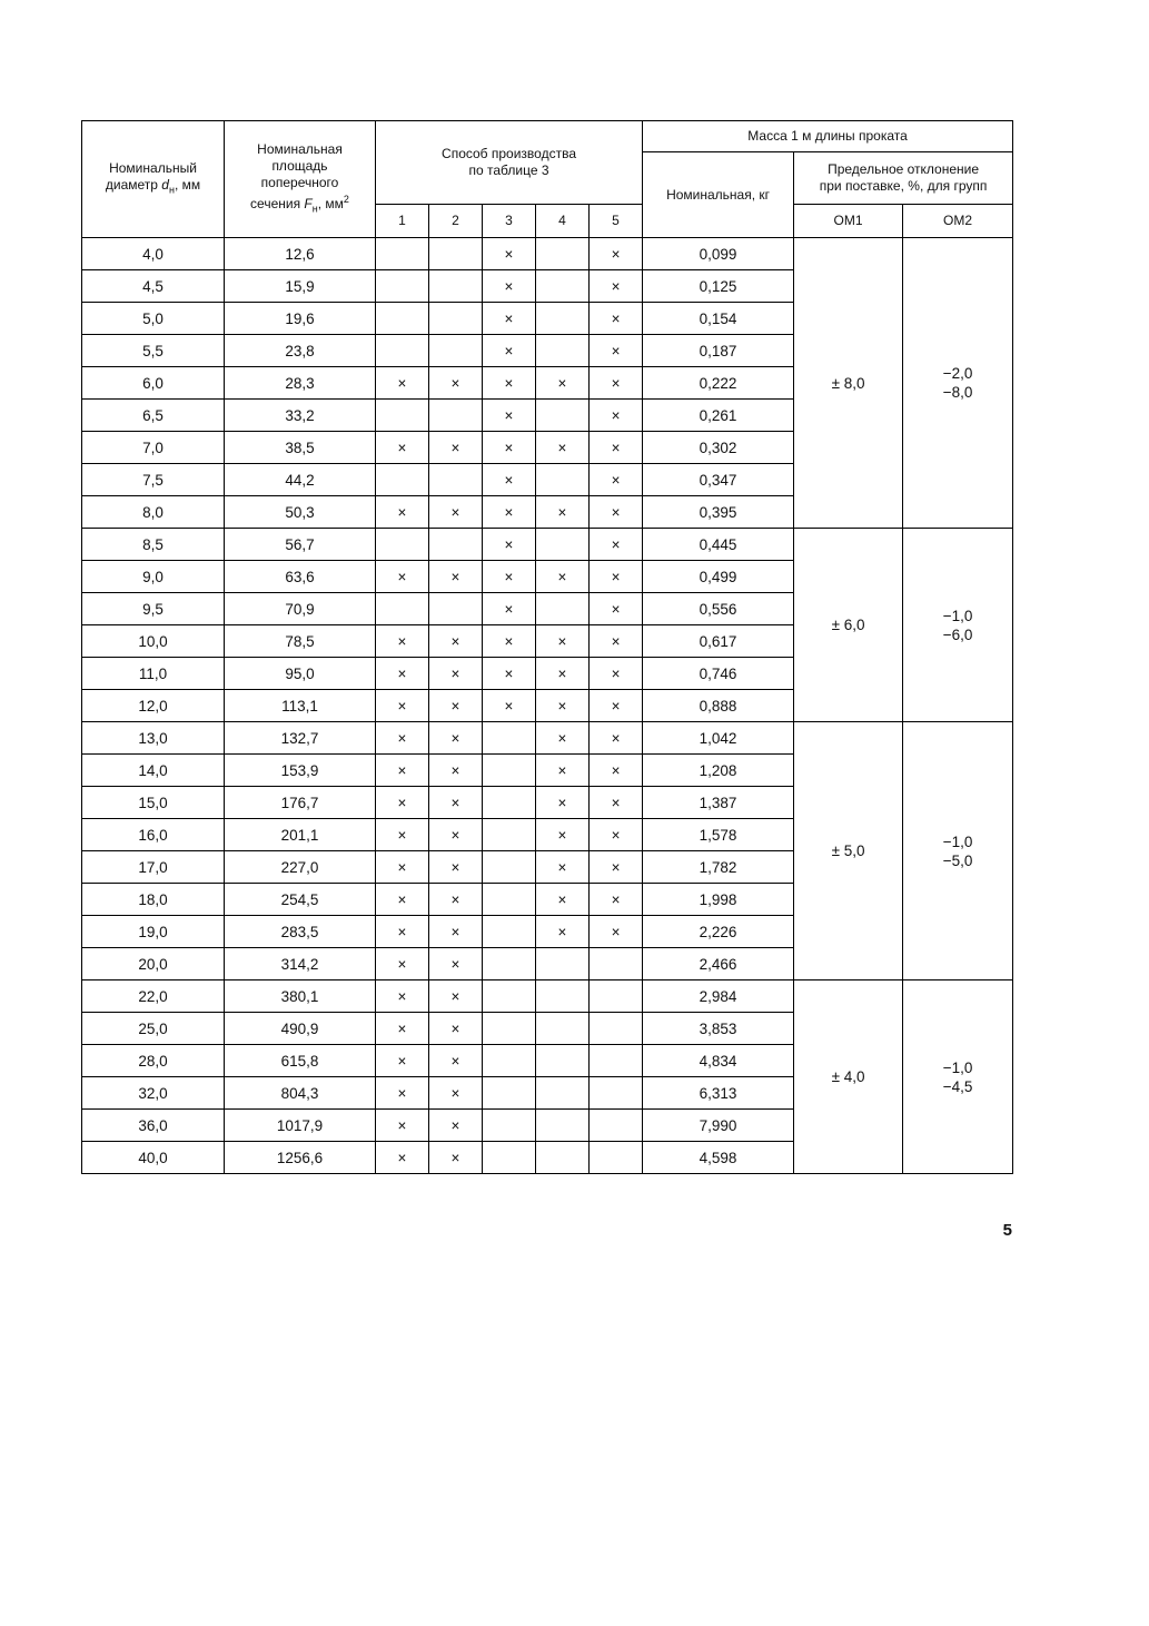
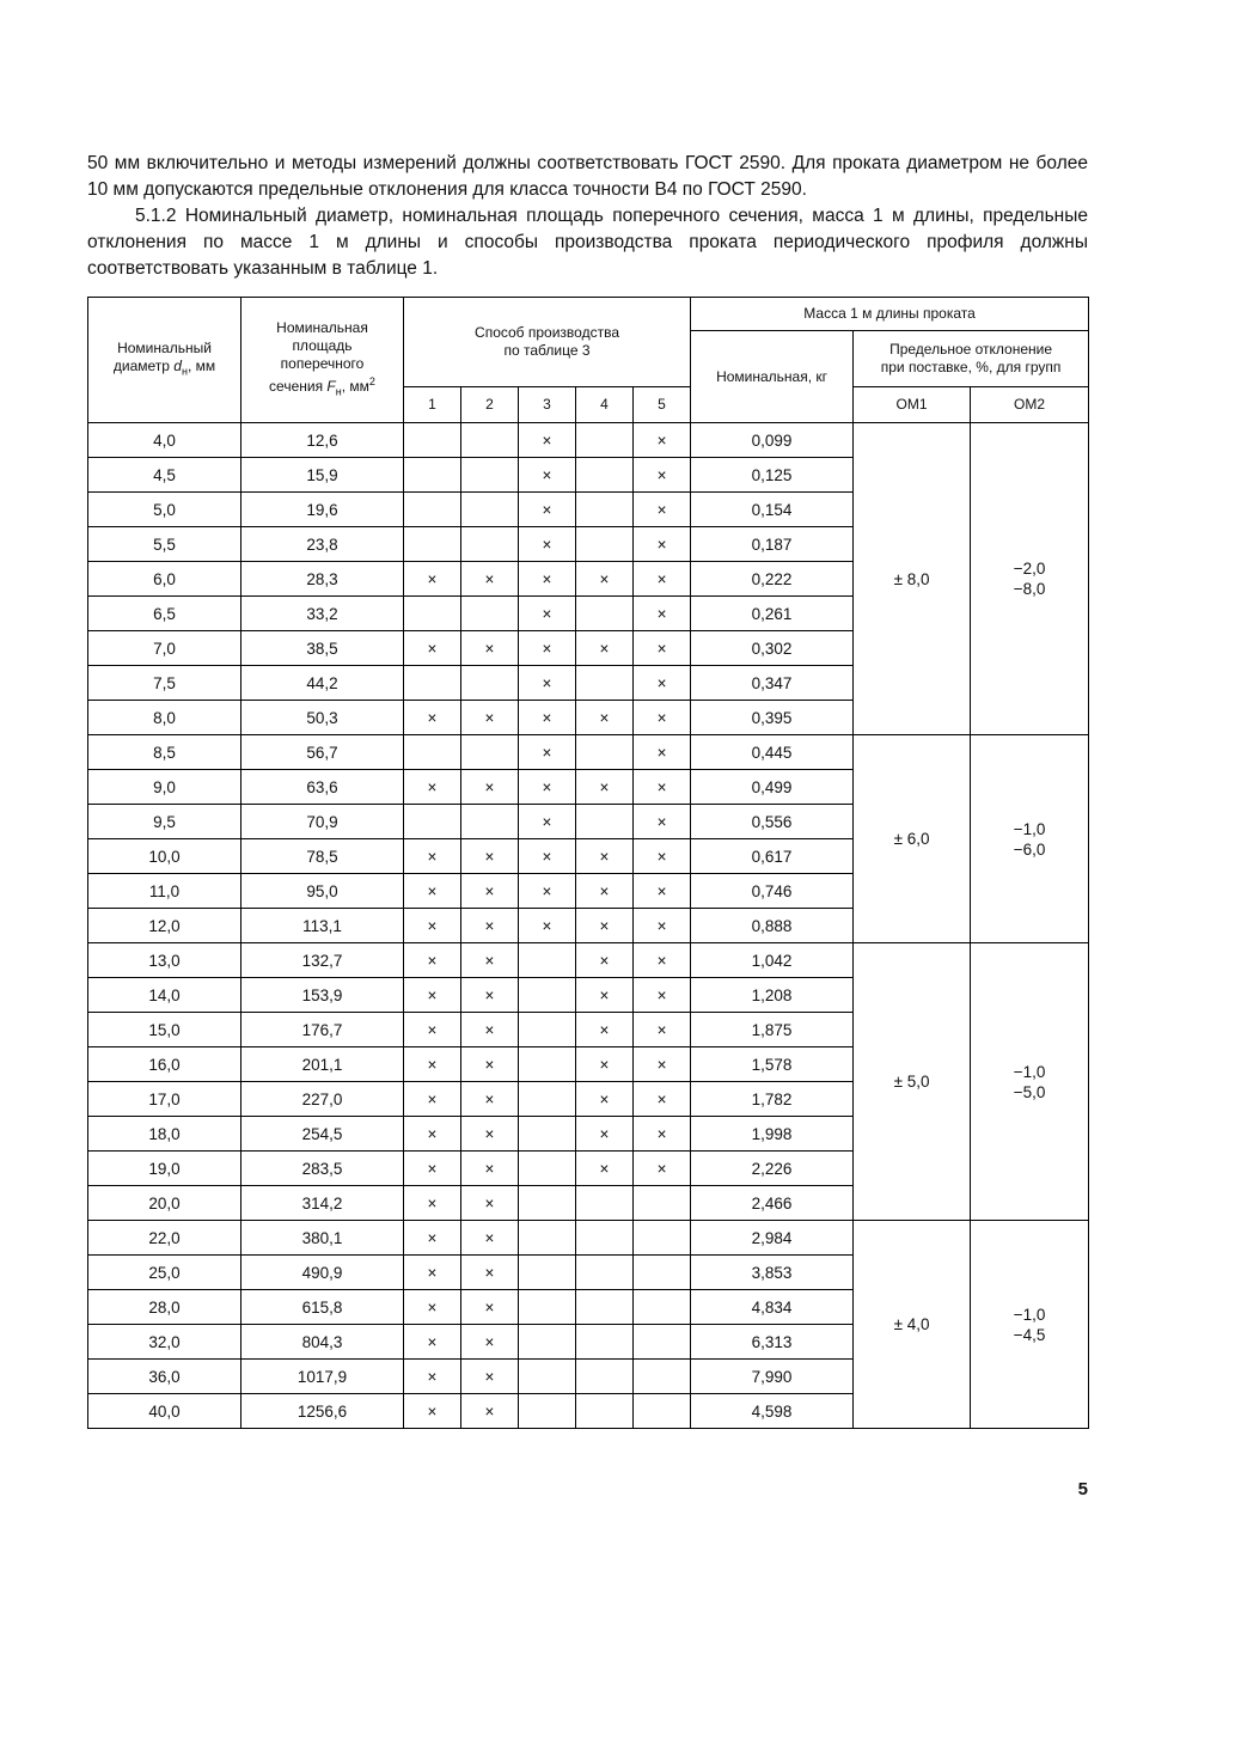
+ 50 мм включительно и методы измерений должны соответствовать ГОСТ 2590. Для проката диаметром не более 10 мм допускаются предельные отклонения для класса точности В4 по ГОСТ 2590.
+ 5.1.2 Номинальный диаметр, номинальная площадь поперечного сечения, масса 1 м длины, предельные отклонения по массе 1 м длины и способы производства проката периодического профиля должны соответствовать указанным в таблице 1.
  Номинальныйдиаметр dн, мм	Номинальнаяплощадьпоперечногосечения Fн, мм2	Способ производствапо таблице 3	Масса 1 м длины проката
  Номинальная, кг	Предельное отклонениепри поставке, %, для групп
  1	2	3	4	5	ОМ1	ОМ2
  4,0	12,6			×		×	0,099	± 8,0	−2,0 −8,0
  4,5	15,9			×		×	0,125
  5,0	19,6			×		×	0,154
  5,5	23,8			×		×	0,187
  6,0	28,3	×	×	×	×	×	0,222
  6,5	33,2			×		×	0,261
  7,0	38,5	×	×	×	×	×	0,302
  7,5	44,2			×		×	0,347
  8,0	50,3	×	×	×	×	×	0,395
  8,5	56,7			×		×	0,445	± 6,0	−1,0 −6,0
  9,0	63,6	×	×	×	×	×	0,499
  9,5	70,9			×		×	0,556
  10,0	78,5	×	×	×	×	×	0,617
  11,0	95,0	×	×	×	×	×	0,746
  12,0	113,1	×	×	×	×	×	0,888
  13,0	132,7	×	×		×	×	1,042	± 5,0	−1,0 −5,0
  14,0	153,9	×	×		×	×	1,208
- 15,0	176,7	×	×		×	×	1,387
+ 15,0	176,7	×	×		×	×	1,875
  16,0	201,1	×	×		×	×	1,578
  17,0	227,0	×	×		×	×	1,782
  18,0	254,5	×	×		×	×	1,998
  19,0	283,5	×	×		×	×	2,226
  20,0	314,2	×	×				2,466
  22,0	380,1	×	×				2,984	± 4,0	−1,0 −4,5
  25,0	490,9	×	×				3,853
  28,0	615,8	×	×				4,834
  32,0	804,3	×	×				6,313
  36,0	1017,9	×	×				7,990
  40,0	1256,6	×	×				4,598
  5
